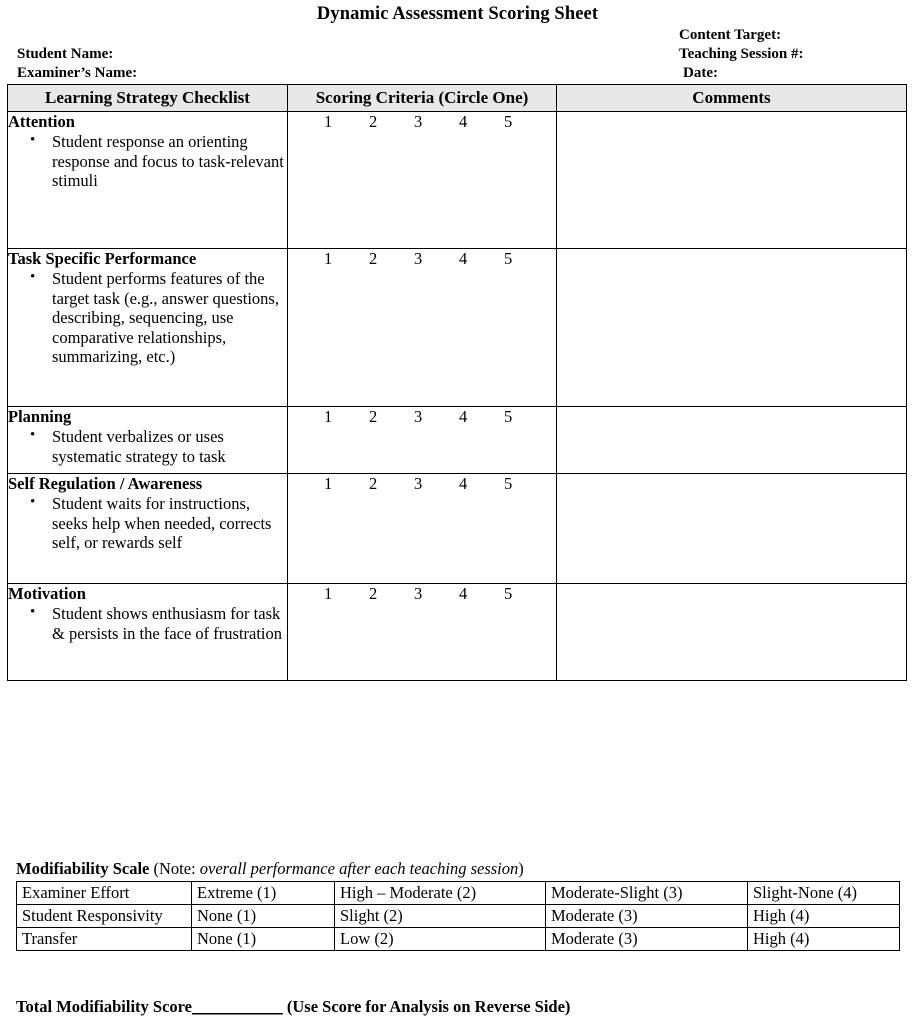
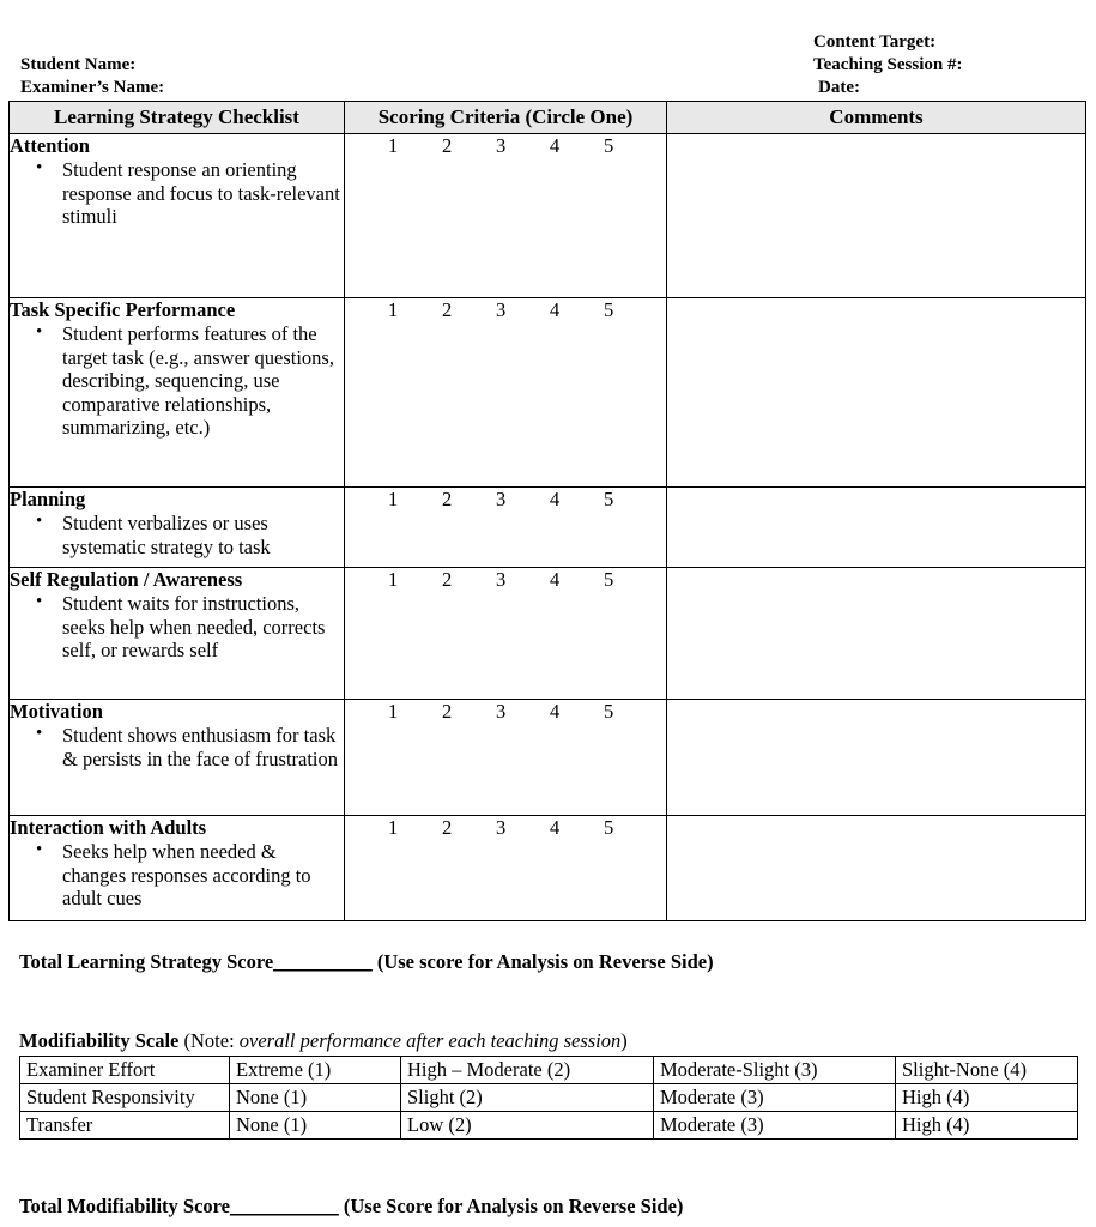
- Dynamic Assessment Scoring Sheet
  Student Name:
  Examiner’s Name:
  Content Target:
  Teaching Session #:
  Date:
  Learning Strategy Checklist	Scoring Criteria (Circle One)	Comments
  Attention Student response an orienting response and focus to task-relevant stimuli	1 2 3 4 5
  Task Specific Performance Student performs features of the target task (e.g., answer questions, describing, sequencing, use comparative relationships, summarizing, etc.)	1 2 3 4 5
  Planning Student verbalizes or uses systematic strategy to task	1 2 3 4 5
  Self Regulation / Awareness Student waits for instructions, seeks help when needed, corrects self, or rewards self	1 2 3 4 5
  Motivation Student shows enthusiasm for task & persists in the face of frustration	1 2 3 4 5
+ Interaction with Adults Seeks help when needed & changes responses according to adult cues	1 2 3 4 5
+ Total Learning Strategy Score__________ (Use score for Analysis on Reverse Side)
  Modifiability Scale (Note: overall performance after each teaching session)
  Examiner Effort	Extreme (1)	High – Moderate (2)	Moderate-Slight (3)	Slight-None (4)
  Student Responsivity	None (1)	Slight (2)	Moderate (3)	High (4)
  Transfer	None (1)	Low (2)	Moderate (3)	High (4)
  Total Modifiability Score___________ (Use Score for Analysis on Reverse Side)
